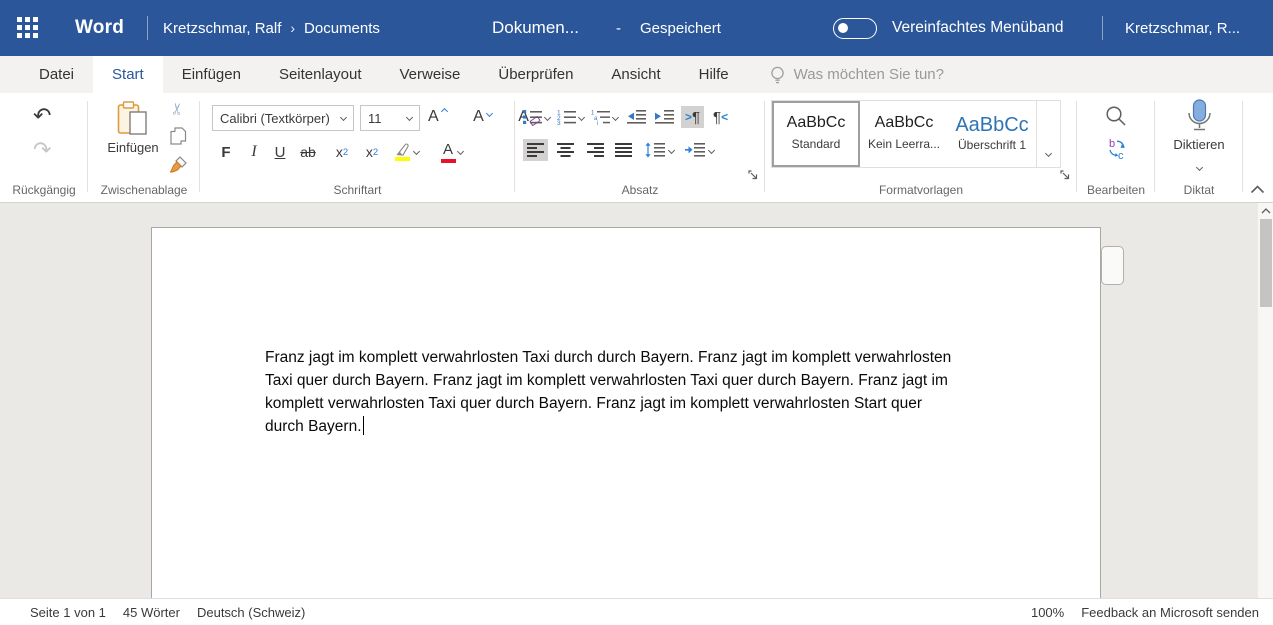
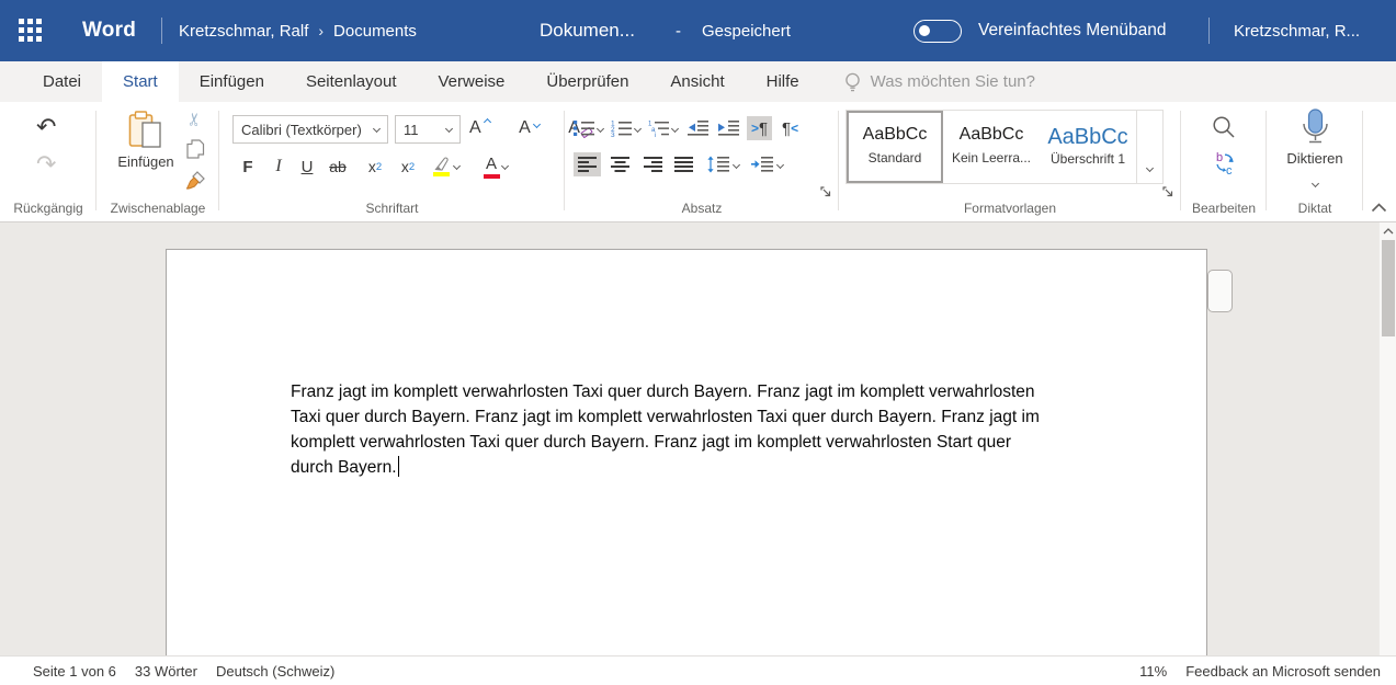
  Word
  Kretzschmar, Ralf
  ›
  Documents
  Dokumen...
  -
  Gespeichert
  Vereinfachtes Menüband
  Kretzschmar, R...
  Datei
  Start
  Einfügen
  Seitenlayout
  Verweise
  Überprüfen
  Ansicht
  Hilfe
  Was möchten Sie tun?
  ↶
  ↷
  Rückgängig
  Einfügen
  Zwischenablage
  Calibri (Textkörper)
  11
  A
  A
  F
  I
  U
  ab
  x
  2
  x
  2
  A
  Schriftart
  >
  ¶
  ¶
  <
  Absatz
  AaBbCc
  Standard
  AaBbCc
  Kein Leerra...
  AaBbCc
  Überschrift 1
  Formatvorlagen
  b
  c
  Bearbeiten
  Diktieren
  Diktat
- Franz jagt im komplett verwahrlosten Taxi durch durch Bayern. Franz jagt im komplett verwahrlosten
+ Franz jagt im komplett verwahrlosten Taxi quer durch Bayern. Franz jagt im komplett verwahrlosten
  Taxi quer durch Bayern. Franz jagt im komplett verwahrlosten Taxi quer durch Bayern. Franz jagt im
  komplett verwahrlosten Taxi quer durch Bayern. Franz jagt im komplett verwahrlosten Start quer
  durch Bayern.
- Seite 1 von 1
+ Seite 1 von 6
- 45 Wörter
+ 33 Wörter
  Deutsch (Schweiz)
- 100%
+ 11%
  Feedback an Microsoft senden
